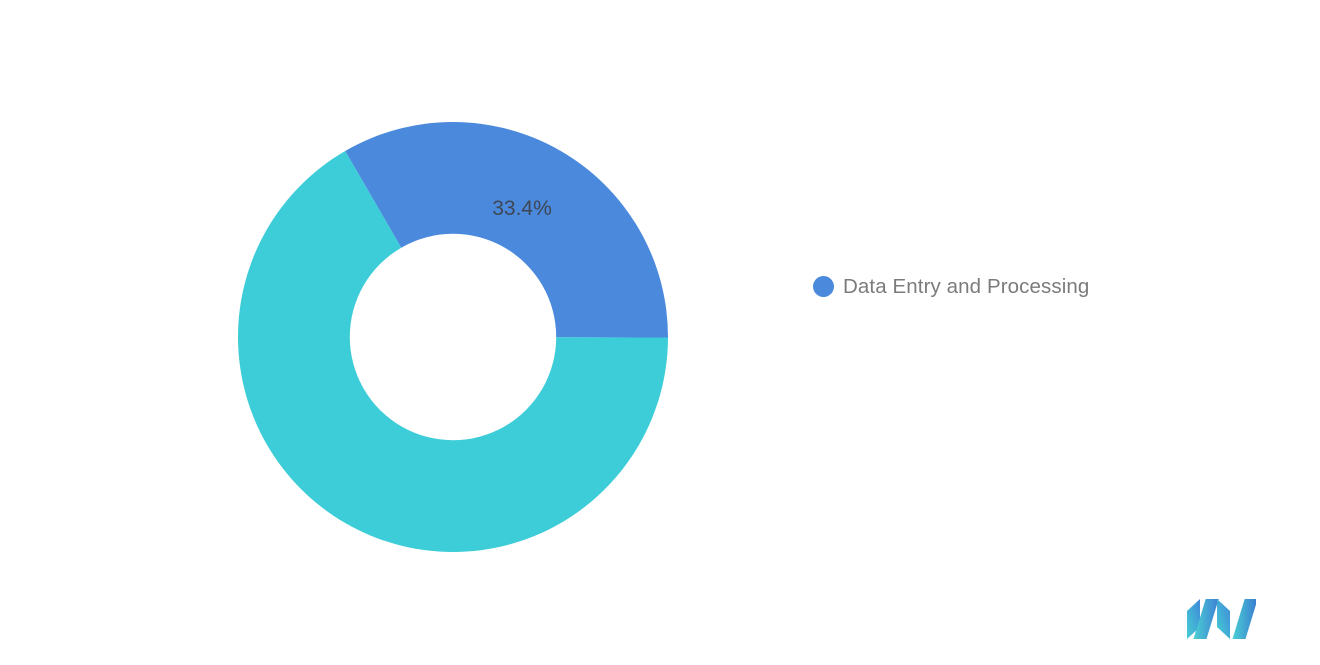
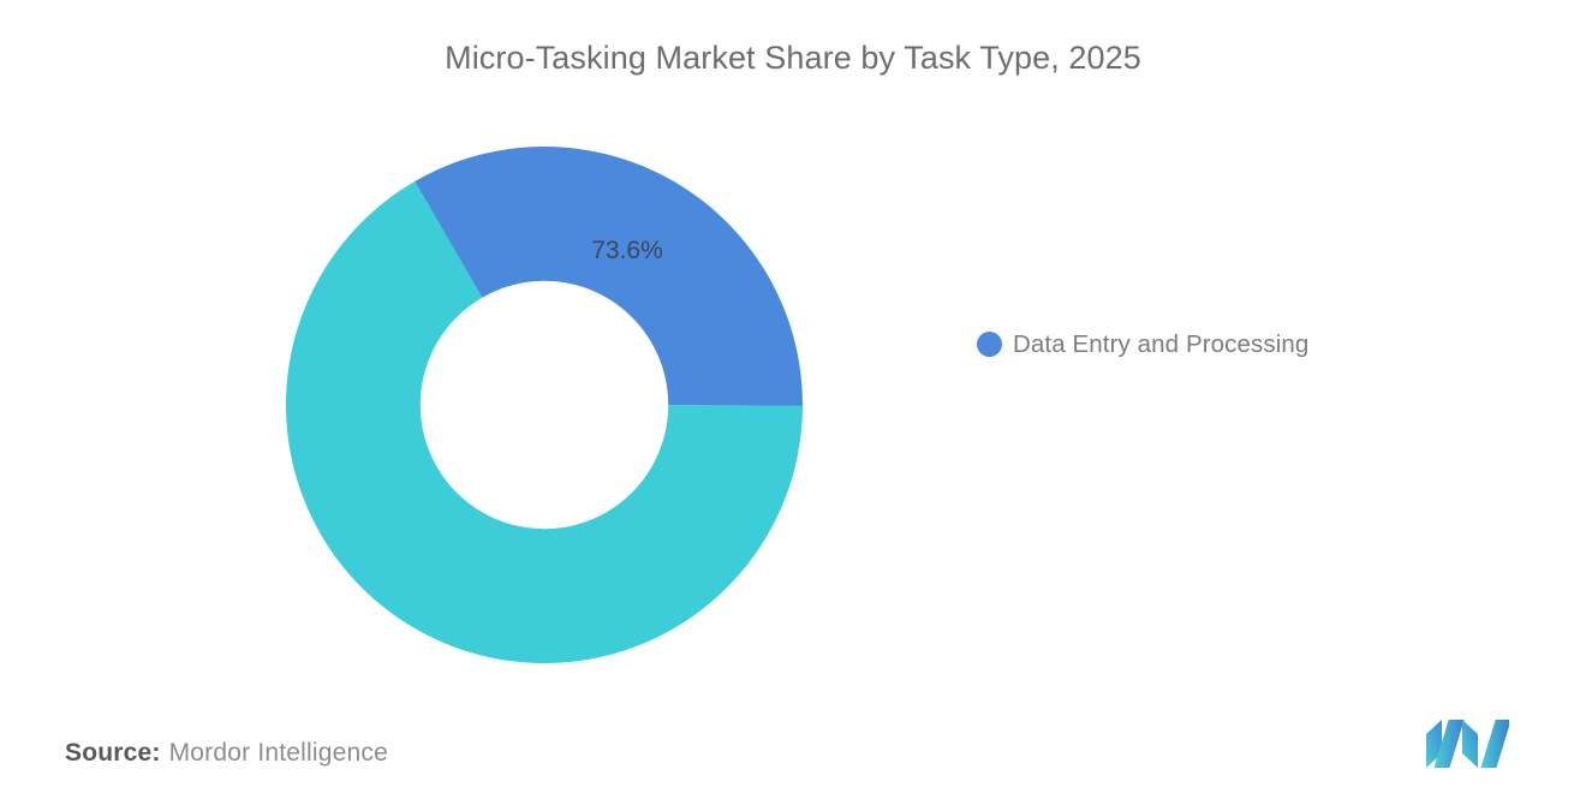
+ Micro-Tasking Market Share by Task Type, 2025
- 33.4%
+ 73.6%
  Data Entry and Processing
+ Source: Mordor Intelligence
